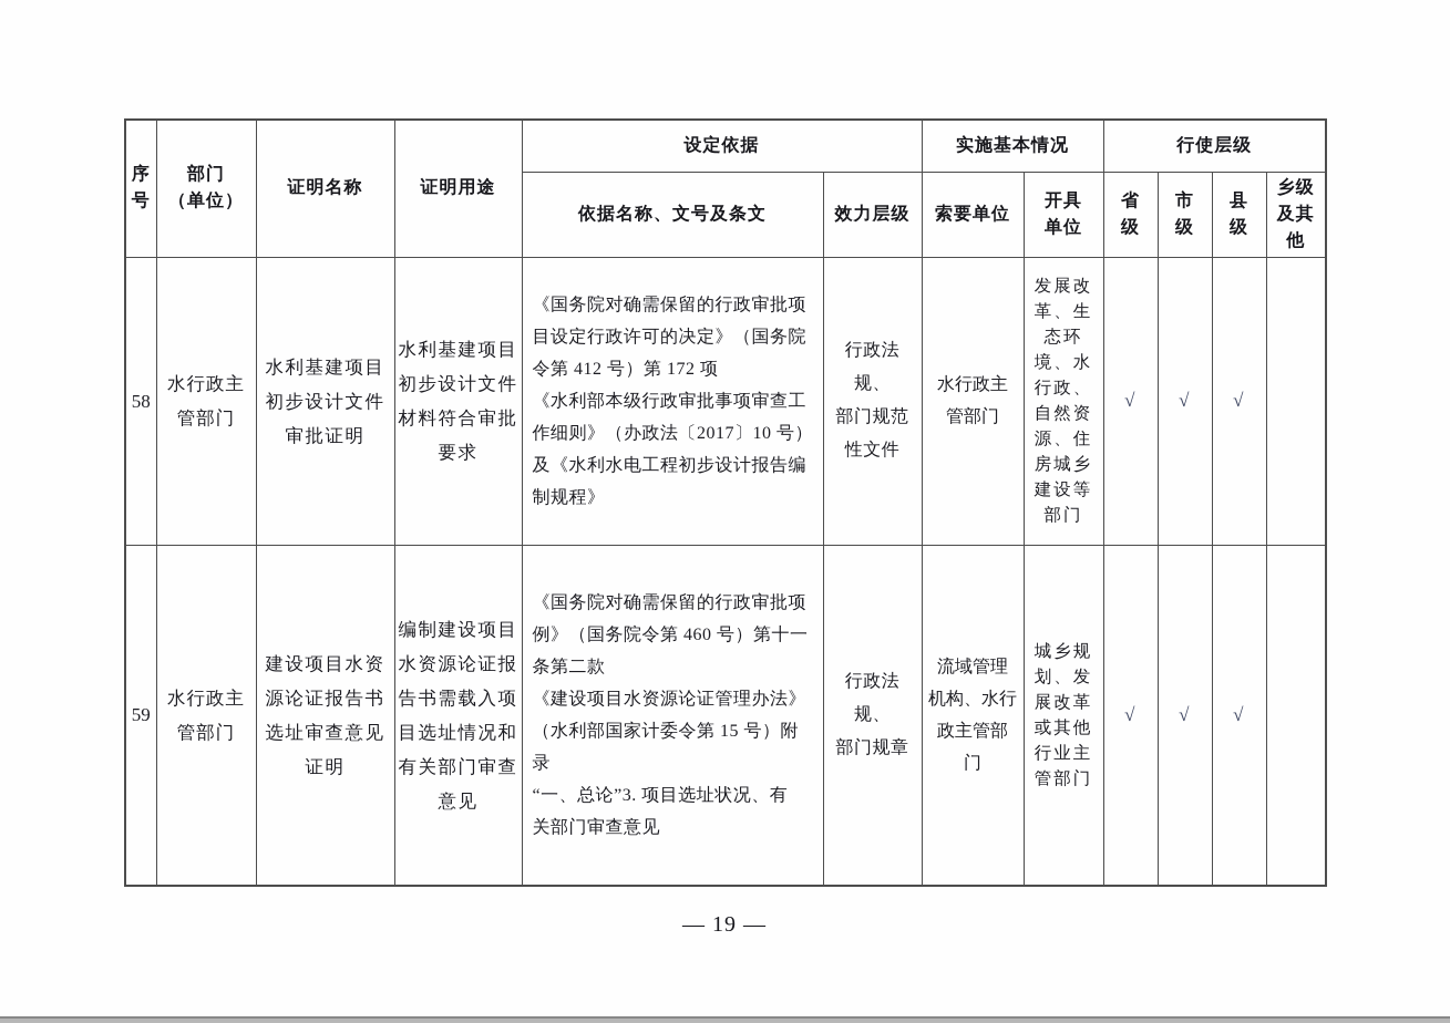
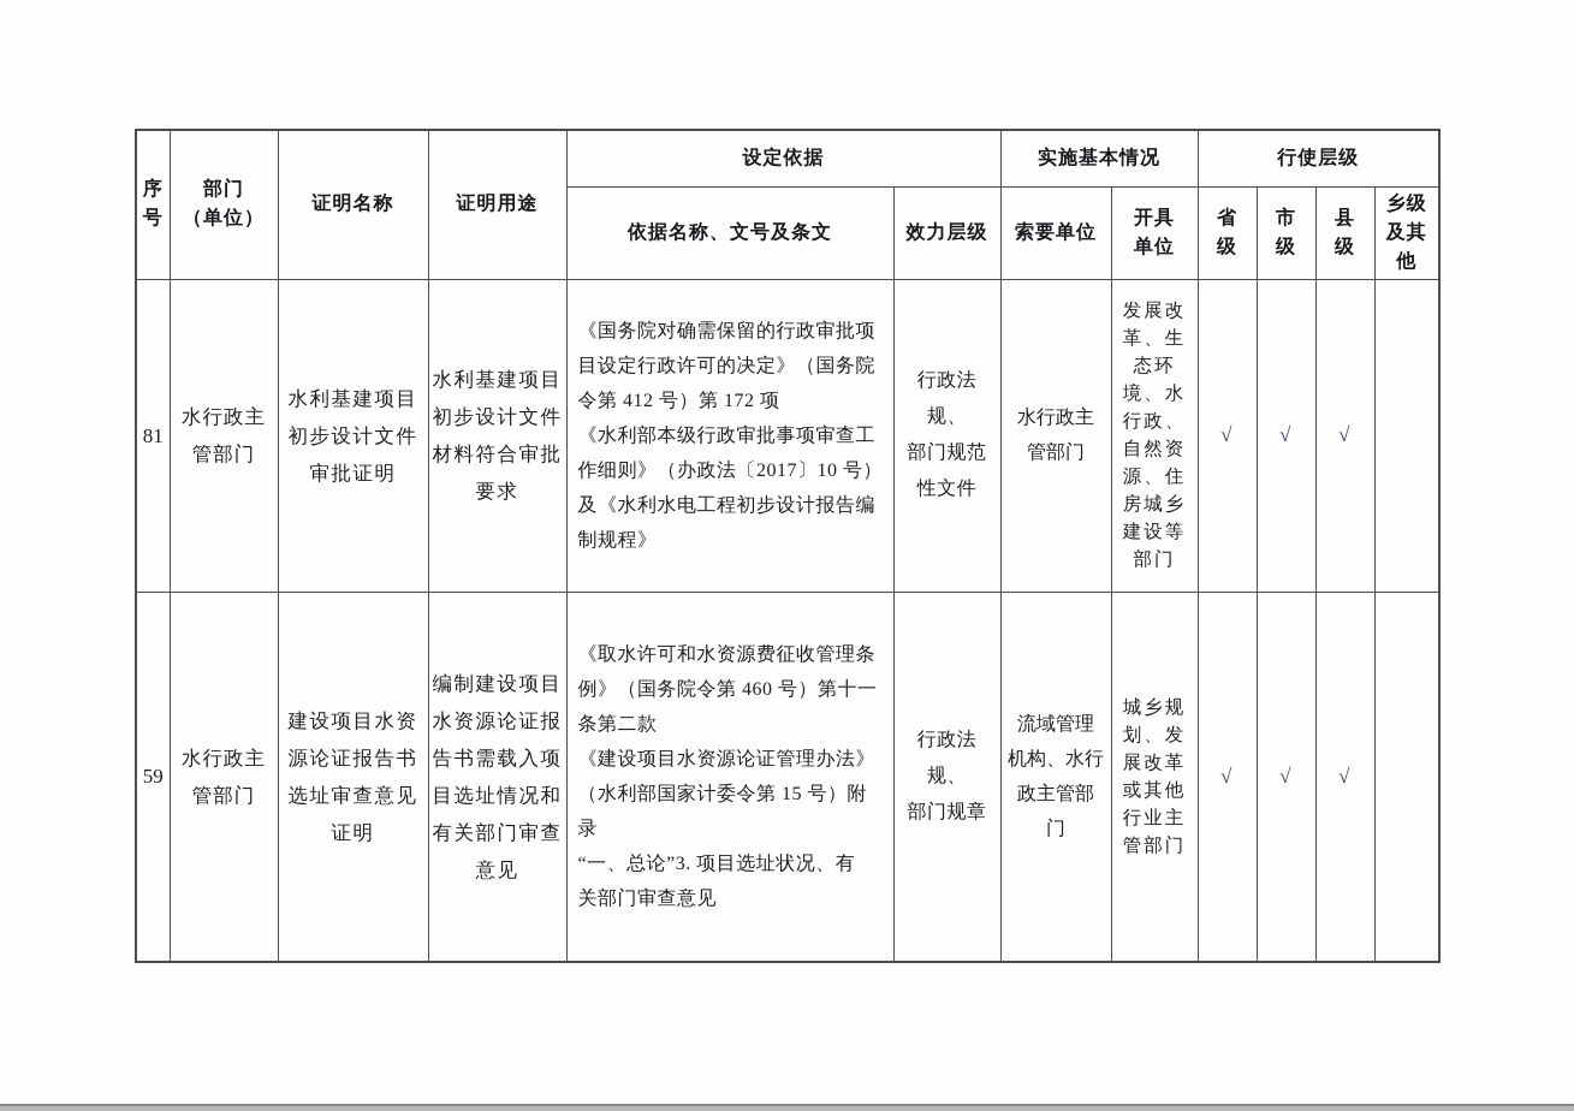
  序 号	部门 （单位）	证明名称	证明用途	设定依据	实施基本情况	行使层级
  依据名称、文号及条文	效力层级	索要单位	开具 单位	省 级	市 级	县 级	乡级 及其 他
- 58	水行政主 管部门	水利基建项目 初步设计文件 审批证明	水利基建项目 初步设计文件 材料符合审批 要求	《国务院对确需保留的行政审批项 目设定行政许可的决定》（国务院 令第 412 号）第 172 项 《水利部本级行政审批事项审查工 作细则》（办政法〔2017〕10 号） 及《水利水电工程初步设计报告编 制规程》	行政法规、 部门规范 性文件	水行政主 管部门	发展改 革、生 态环 境、水 行政、 自然资 源、住 房城乡 建设等 部门	√	√	√
+ 81	水行政主 管部门	水利基建项目 初步设计文件 审批证明	水利基建项目 初步设计文件 材料符合审批 要求	《国务院对确需保留的行政审批项 目设定行政许可的决定》（国务院 令第 412 号）第 172 项 《水利部本级行政审批事项审查工 作细则》（办政法〔2017〕10 号） 及《水利水电工程初步设计报告编 制规程》	行政法规、 部门规范 性文件	水行政主 管部门	发展改 革、生 态环 境、水 行政、 自然资 源、住 房城乡 建设等 部门	√	√	√
- 59	水行政主 管部门	建设项目水资 源论证报告书 选址审查意见 证明	编制建设项目 水资源论证报 告书需载入项 目选址情况和 有关部门审查 意见	《国务院对确需保留的行政审批项 例》（国务院令第 460 号）第十一 条第二款 《建设项目水资源论证管理办法》 （水利部国家计委令第 15 号）附录 “一、总论”3. 项目选址状况、有 关部门审查意见	行政法规、 部门规章	流域管理 机构、水行 政主管部 门	城乡规 划、发 展改革 或其他 行业主 管部门	√	√	√
+ 59	水行政主 管部门	建设项目水资 源论证报告书 选址审查意见 证明	编制建设项目 水资源论证报 告书需载入项 目选址情况和 有关部门审查 意见	《取水许可和水资源费征收管理条 例》（国务院令第 460 号）第十一 条第二款 《建设项目水资源论证管理办法》 （水利部国家计委令第 15 号）附录 “一、总论”3. 项目选址状况、有 关部门审查意见	行政法规、 部门规章	流域管理 机构、水行 政主管部 门	城乡规 划、发 展改革 或其他 行业主 管部门	√	√	√
- — 19 —
